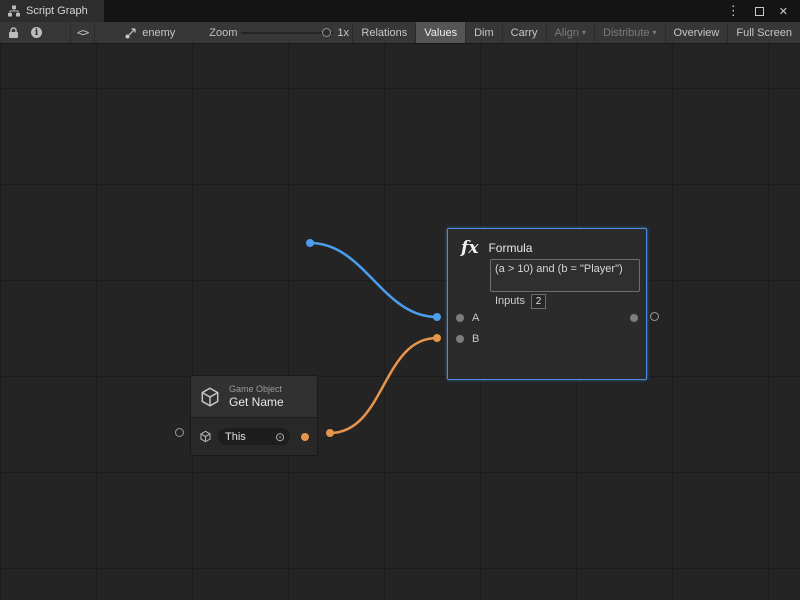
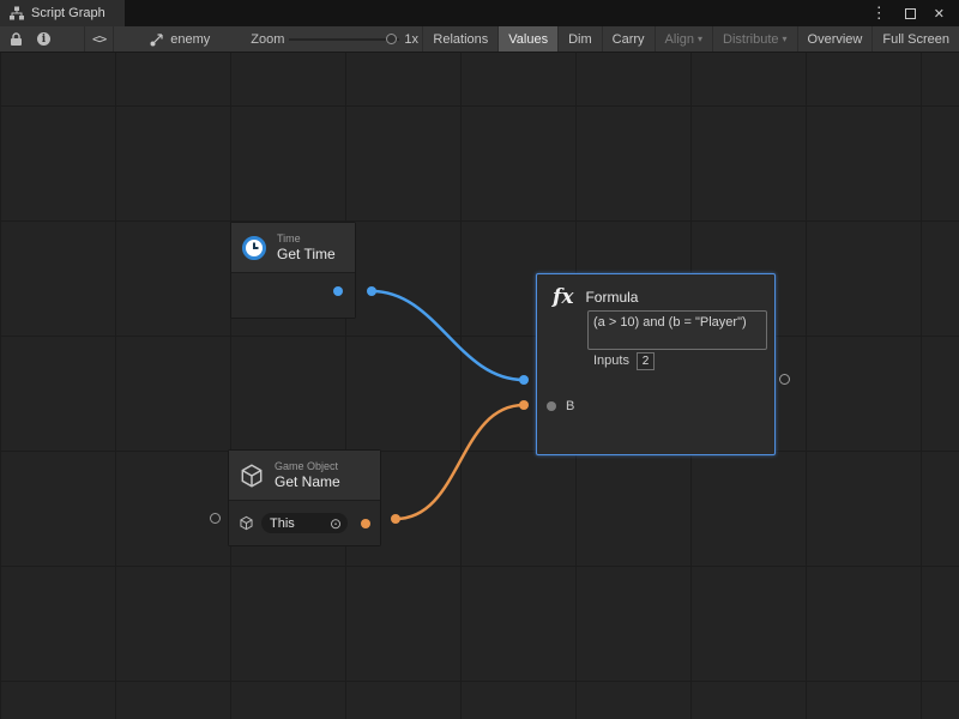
  Script Graph
  ⋮
  ✕
  i
  <>
  enemy
  Zoom
  1x
  Relations
  Values
  Dim
  Carry
  Align
  ▾
  Distribute
  ▾
  Overview
  Full Screen
+ Time
+ Get Time
  fx
  Formula
  (a > 10) and (b = "Player")
  Inputs
  2
- A
  B
  Game Object
  Get Name
  This
  ⊙
